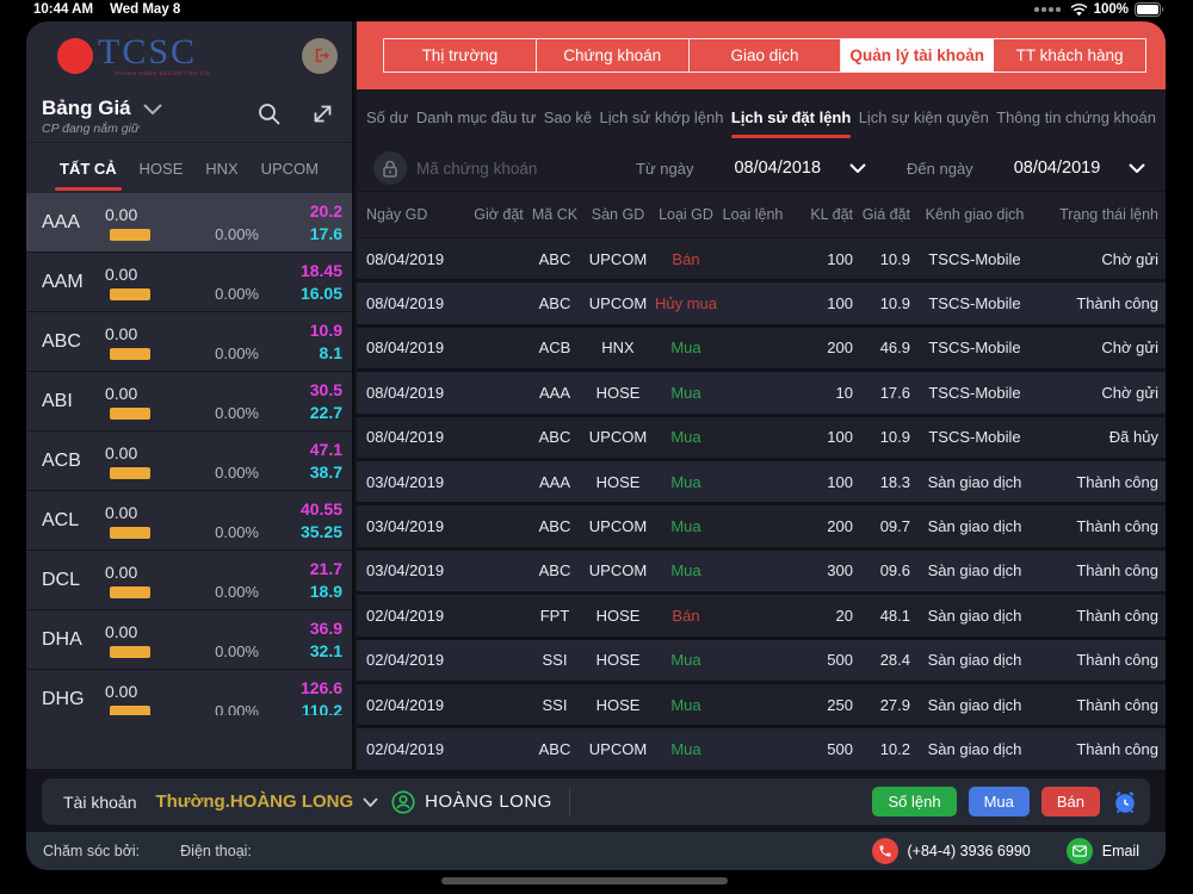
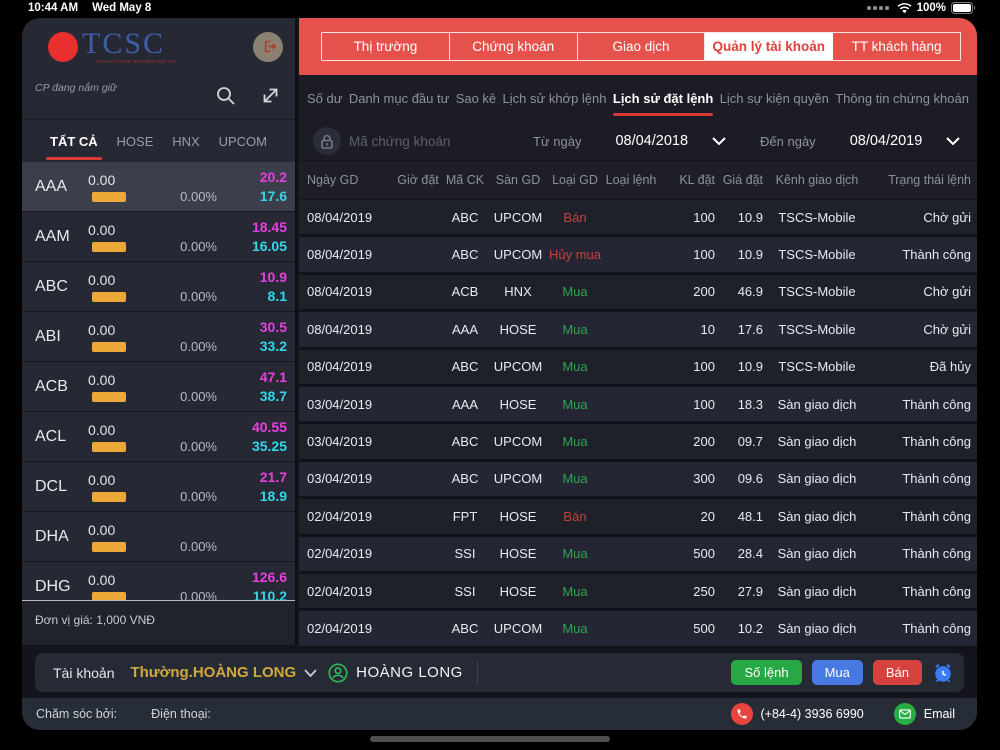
  10:44 AM
  Wed May 8
  100%
  TCSC
- Bảng Giá
  CP đang nắm giữ
  TẤT CẢ
  HOSE
  HNX
  UPCOM
  AAA
  0.00
  0.00%
  20.2
  17.6
  AAM
  0.00
  0.00%
  18.45
  16.05
  ABC
  0.00
  0.00%
  10.9
  8.1
  ABI
  0.00
  0.00%
  30.5
- 22.7
+ 33.2
  ACB
  0.00
  0.00%
  47.1
  38.7
  ACL
  0.00
  0.00%
  40.55
  35.25
  DCL
  0.00
  0.00%
  21.7
  18.9
  DHA
  0.00
  0.00%
- 36.9
- 32.1
  DHG
  0.00
  0.00%
  126.6
  110.2
+ Đơn vị giá: 1,000 VNĐ
  Thị trường
  Chứng khoán
  Giao dịch
  Quản lý tài khoản
  TT khách hàng
  Số dư
  Danh mục đầu tư
  Sao kê
  Lịch sử khớp lệnh
  Lịch sử đặt lệnh
  Lịch sự kiện quyền
  Thông tin chứng khoán
  Mã chứng khoán
  Từ ngày
  08/04/2018
  Đến ngày
  08/04/2019
  Ngày GD
  Giờ đặt
  Mã CK
  Sàn GD
  Loại GD
  Loại lệnh
  KL đặt
  Giá đặt
  Kênh giao dịch
  Trạng thái lệnh
  08/04/2019
  ABC
  UPCOM
  Bán
  100
  10.9
  TSCS-Mobile
  Chờ gửi
  08/04/2019
  ABC
  UPCOM
  Hủy mua
  100
  10.9
  TSCS-Mobile
  Thành công
  08/04/2019
  ACB
  HNX
  Mua
  200
  46.9
  TSCS-Mobile
  Chờ gửi
  08/04/2019
  AAA
  HOSE
  Mua
  10
  17.6
  TSCS-Mobile
  Chờ gửi
  08/04/2019
  ABC
  UPCOM
  Mua
  100
  10.9
  TSCS-Mobile
  Đã hủy
  03/04/2019
  AAA
  HOSE
  Mua
  100
  18.3
  Sàn giao dịch
  Thành công
  03/04/2019
  ABC
  UPCOM
  Mua
  200
  09.7
  Sàn giao dịch
  Thành công
  03/04/2019
  ABC
  UPCOM
  Mua
  300
  09.6
  Sàn giao dịch
  Thành công
  02/04/2019
  FPT
  HOSE
  Bán
  20
  48.1
  Sàn giao dịch
  Thành công
  02/04/2019
  SSI
  HOSE
  Mua
  500
  28.4
  Sàn giao dịch
  Thành công
  02/04/2019
  SSI
  HOSE
  Mua
  250
  27.9
  Sàn giao dịch
  Thành công
  02/04/2019
  ABC
  UPCOM
  Mua
  500
  10.2
  Sàn giao dịch
  Thành công
  Tài khoản
  Thường.HOÀNG LONG
  HOÀNG LONG
  Số lệnh
  Mua
  Bán
  Chăm sóc bởi:
  Điện thoại:
  (+84-4) 3936 6990
  Email
